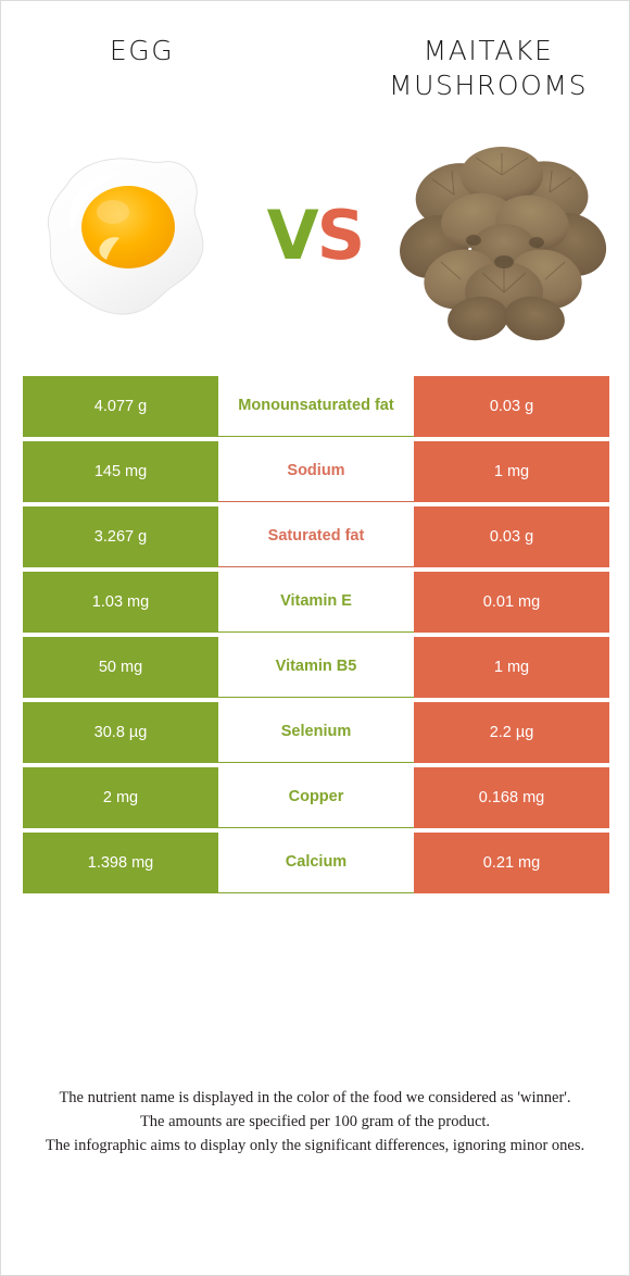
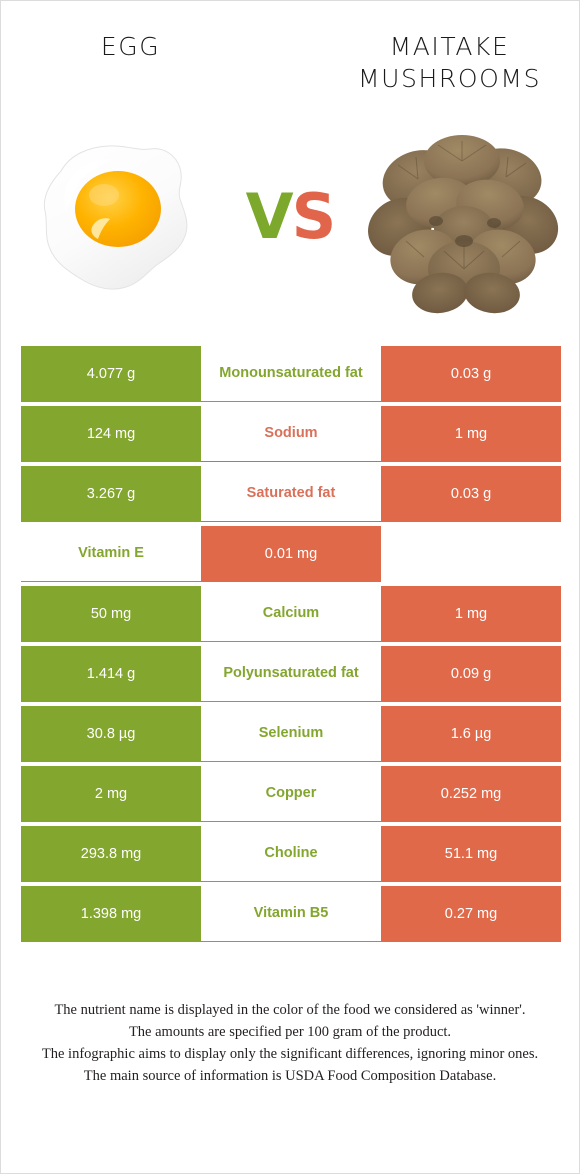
  EGG
  MAITAKE MUSHROOMS
  VS
  4.077 g
  Monounsaturated fat
  0.03 g
- 145 mg
+ 124 mg
  Sodium
  1 mg
  3.267 g
  Saturated fat
  0.03 g
- 1.03 mg
  Vitamin E
  0.01 mg
  50 mg
- Vitamin B5
+ Calcium
  1 mg
+ 1.414 g
+ Polyunsaturated fat
+ 0.09 g
  30.8 µg
  Selenium
- 2.2 µg
+ 1.6 µg
  2 mg
  Copper
- 0.168 mg
+ 0.252 mg
+ 293.8 mg
+ Choline
+ 51.1 mg
  1.398 mg
- Calcium
+ Vitamin B5
- 0.21 mg
+ 0.27 mg
  The nutrient name is displayed in the color of the food we considered as 'winner'.
  The amounts are specified per 100 gram of the product.
  The infographic aims to display only the significant differences, ignoring minor ones.
+ The main source of information is USDA Food Composition Database.
